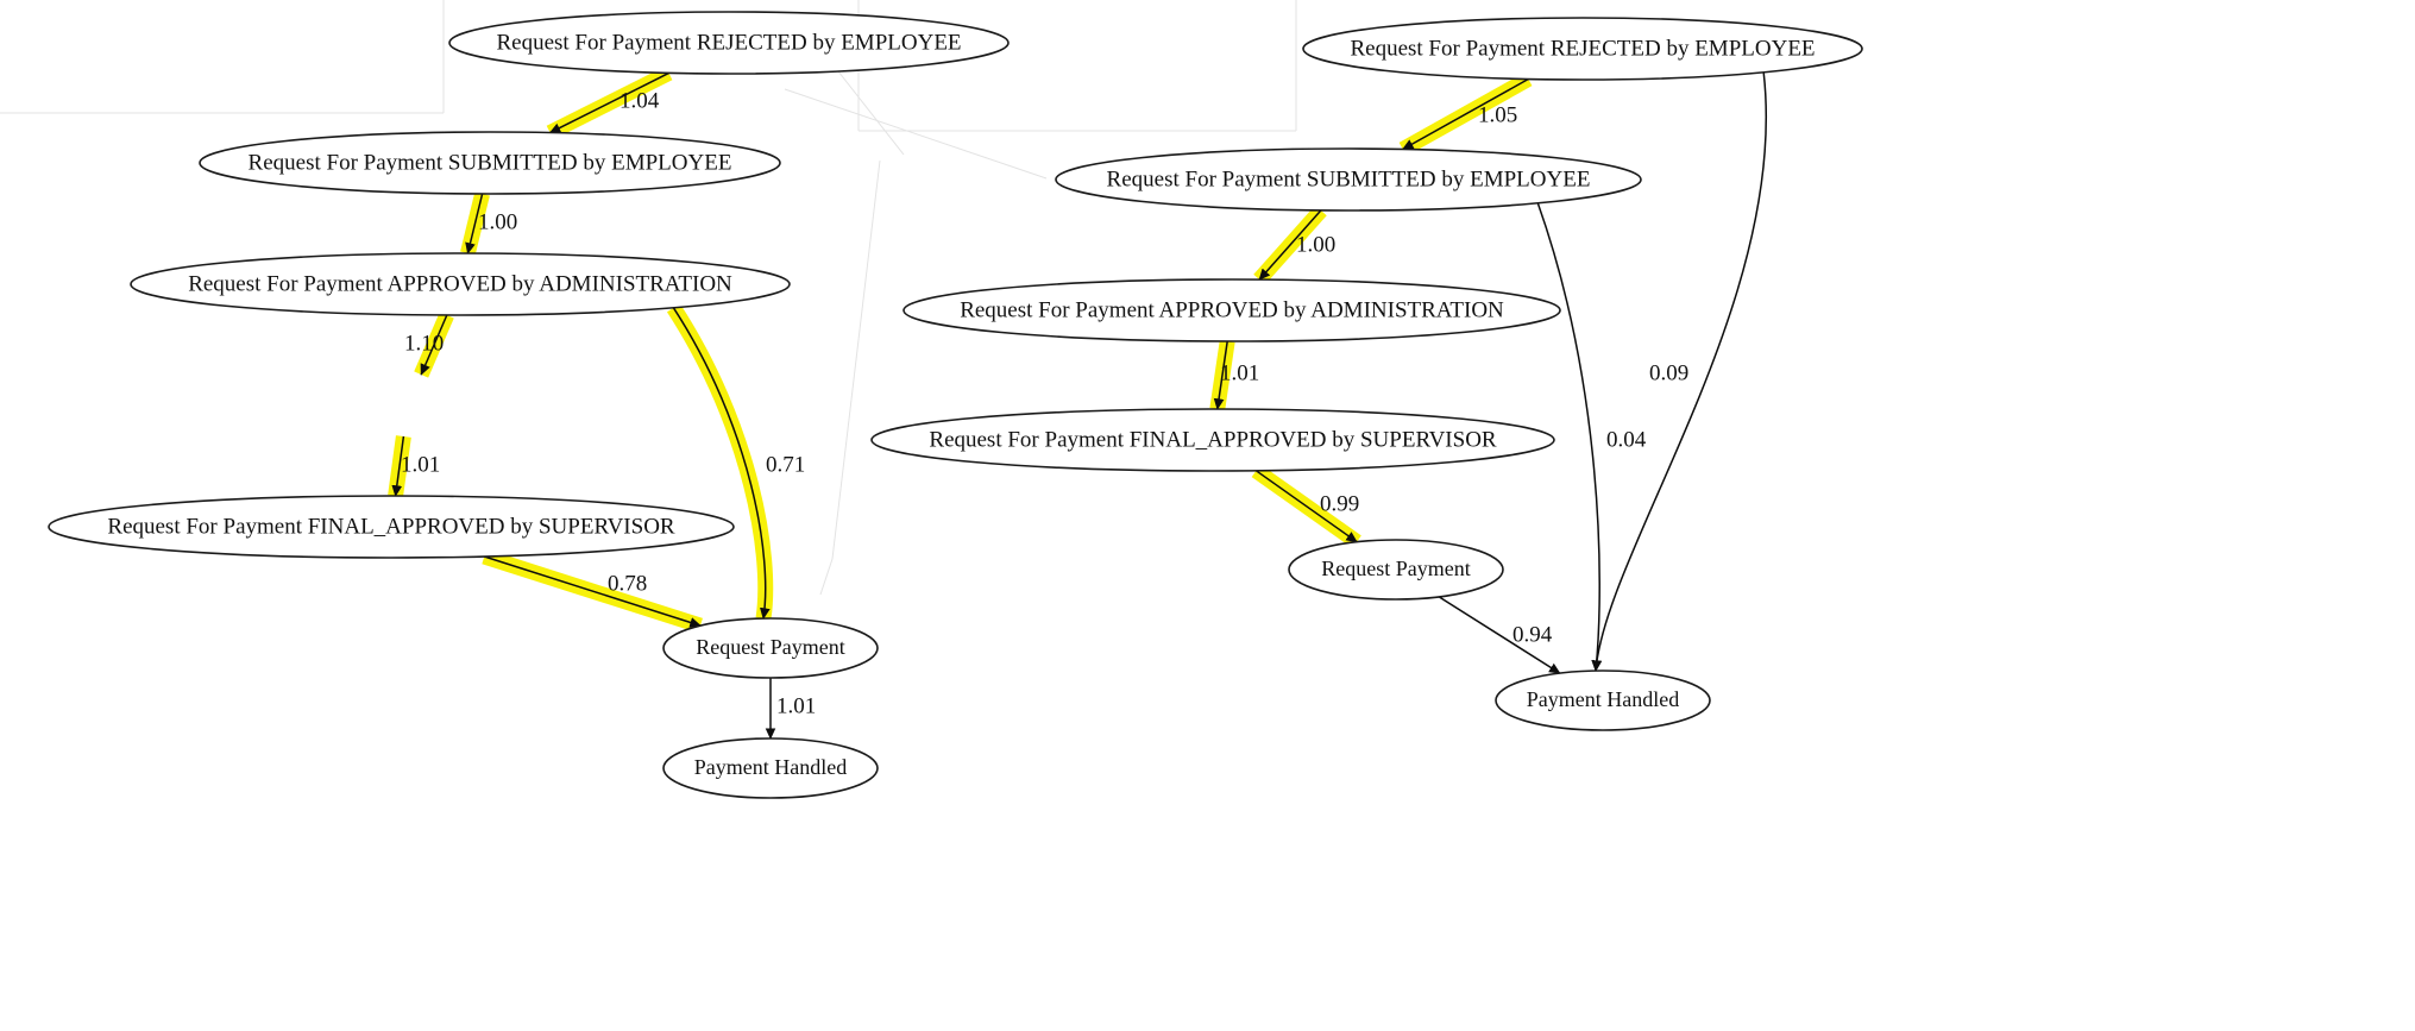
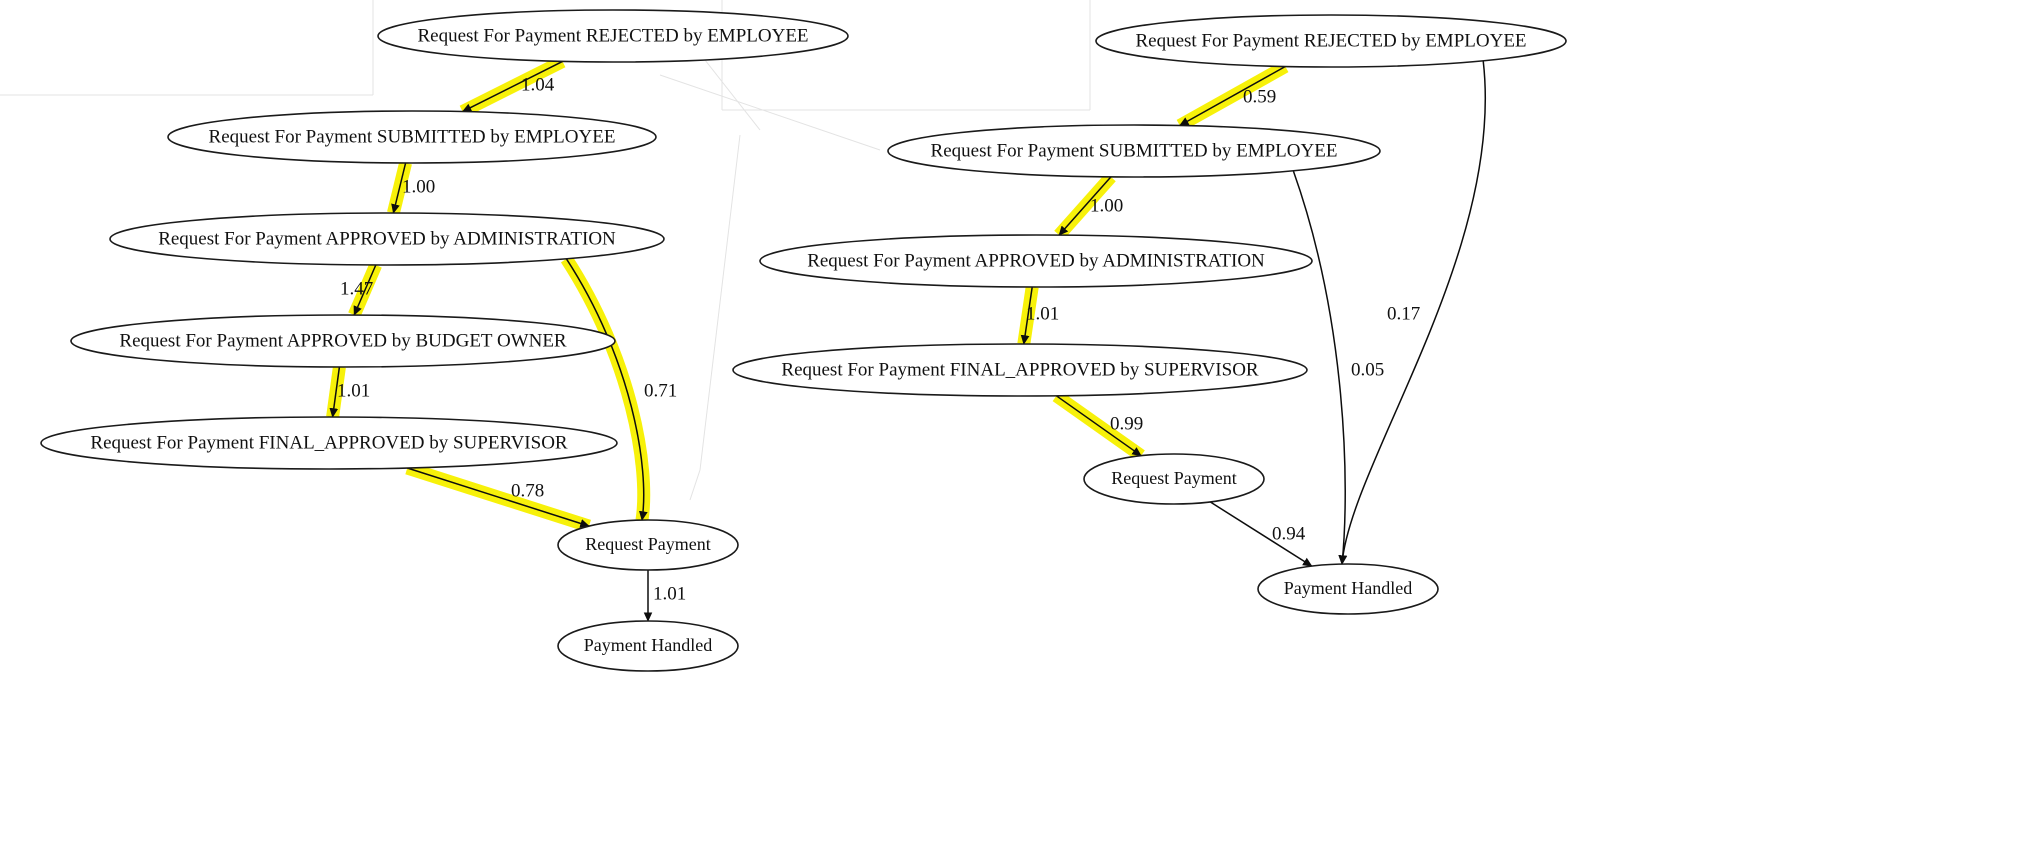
  Request For Payment REJECTED by EMPLOYEE
  Request For Payment SUBMITTED by EMPLOYEE
  Request For Payment APPROVED by ADMINISTRATION
+ Request For Payment APPROVED by BUDGET OWNER
  Request For Payment FINAL_APPROVED by SUPERVISOR
  Request Payment
  Payment Handled
  Request For Payment REJECTED by EMPLOYEE
  Request For Payment SUBMITTED by EMPLOYEE
  Request For Payment APPROVED by ADMINISTRATION
  Request For Payment FINAL_APPROVED by SUPERVISOR
  Request Payment
  Payment Handled
  1.04
  1.00
- 1.10
+ 1.47
  1.01
  0.71
  0.78
  1.01
- 1.05
+ 0.59
  1.00
  1.01
  0.99
  0.94
- 0.04
+ 0.05
- 0.09
+ 0.17
